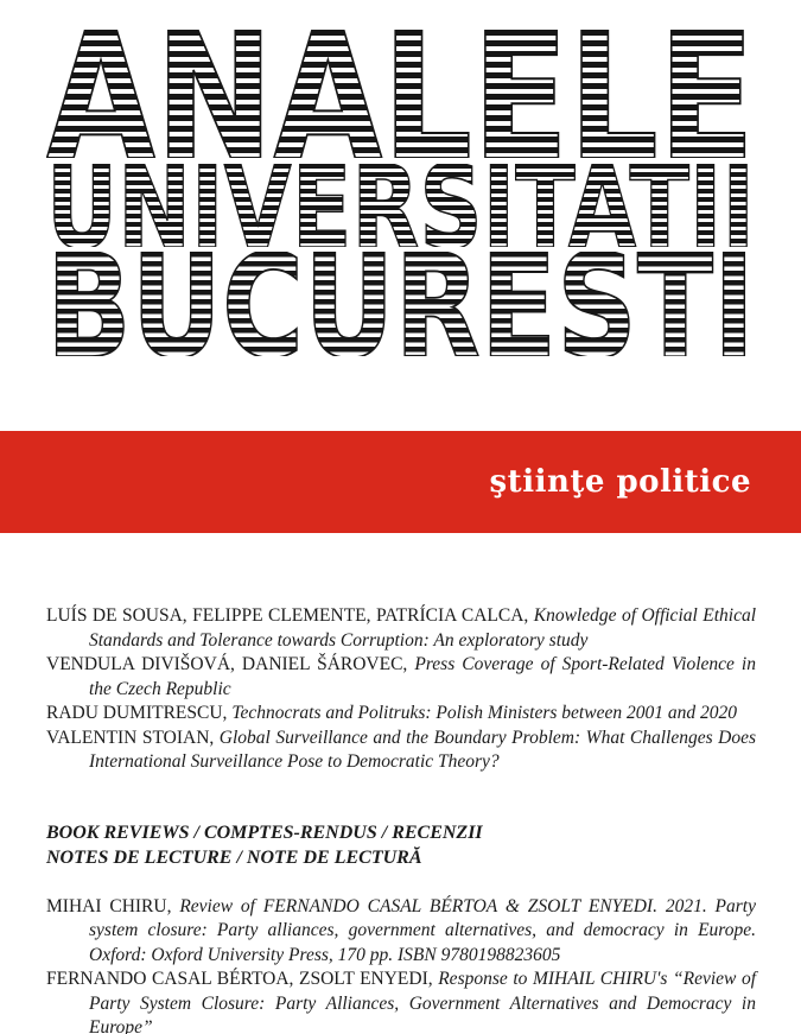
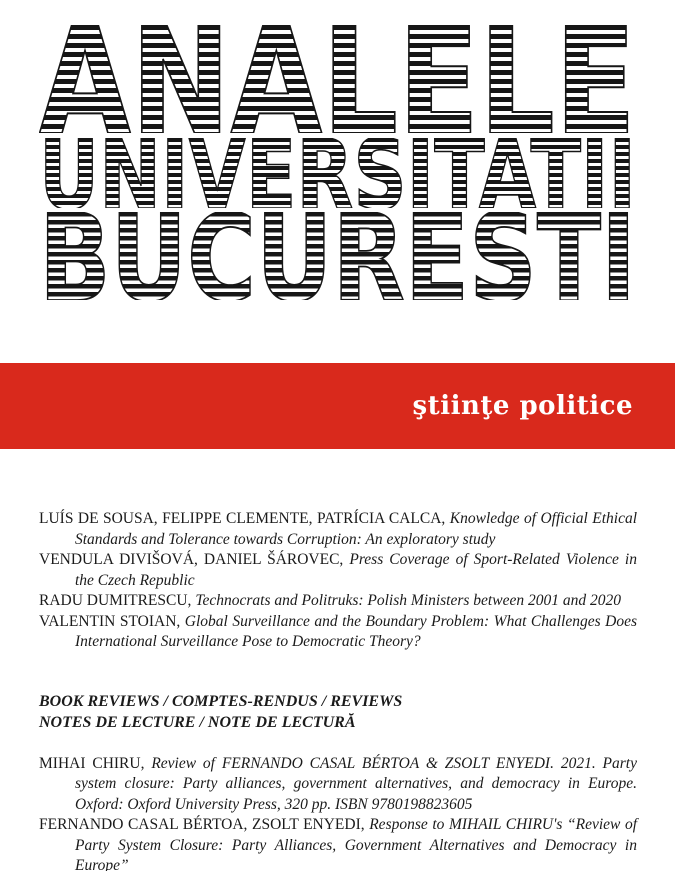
  ANALELE
  UNIVERSITATII
  BUCURESTI
  ştiinţe politice
  LUÍS DE SOUSA, FELIPPE CLEMENTE, PATRÍCIA CALCA, Knowledge of Official Ethical Standards and Tolerance towards Corruption: An exploratory study
  VENDULA DIVIŠOVÁ, DANIEL ŠÁROVEC, Press Coverage of Sport-Related Violence in the Czech Republic
  RADU DUMITRESCU, Technocrats and Politruks: Polish Ministers between 2001 and 2020
  VALENTIN STOIAN, Global Surveillance and the Boundary Problem: What Challenges Does International Surveillance Pose to Democratic Theory?
- BOOK REVIEWS / COMPTES-RENDUS / RECENZII
+ BOOK REVIEWS / COMPTES-RENDUS / REVIEWS
  NOTES DE LECTURE / NOTE DE LECTURĂ
- MIHAI CHIRU, Review of FERNANDO CASAL BÉRTOA & ZSOLT ENYEDI. 2021. Party system closure: Party alliances, government alternatives, and democracy in Europe. Oxford: Oxford University Press, 170 pp. ISBN 9780198823605
+ MIHAI CHIRU, Review of FERNANDO CASAL BÉRTOA & ZSOLT ENYEDI. 2021. Party system closure: Party alliances, government alternatives, and democracy in Europe. Oxford: Oxford University Press, 320 pp. ISBN 9780198823605
  FERNANDO CASAL BÉRTOA, ZSOLT ENYEDI, Response to MIHAIL CHIRU's “Review of Party System Closure: Party Alliances, Government Alternatives and Democracy in Europe”
